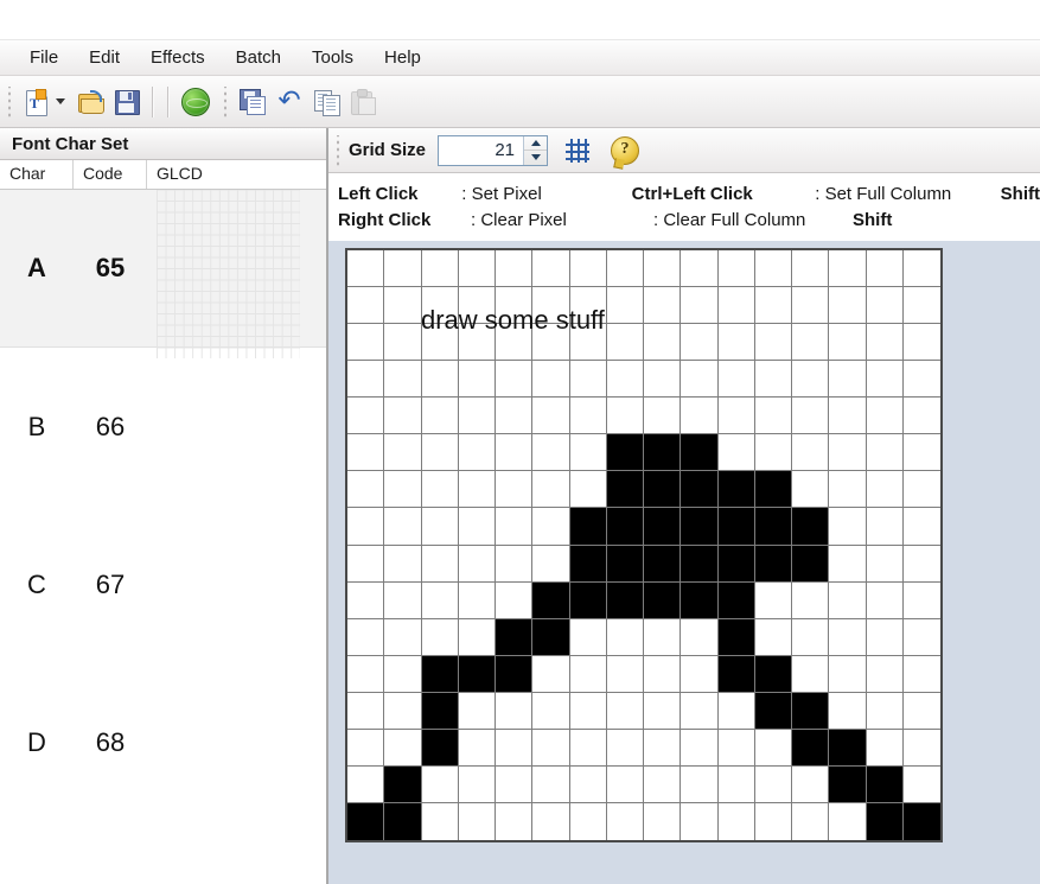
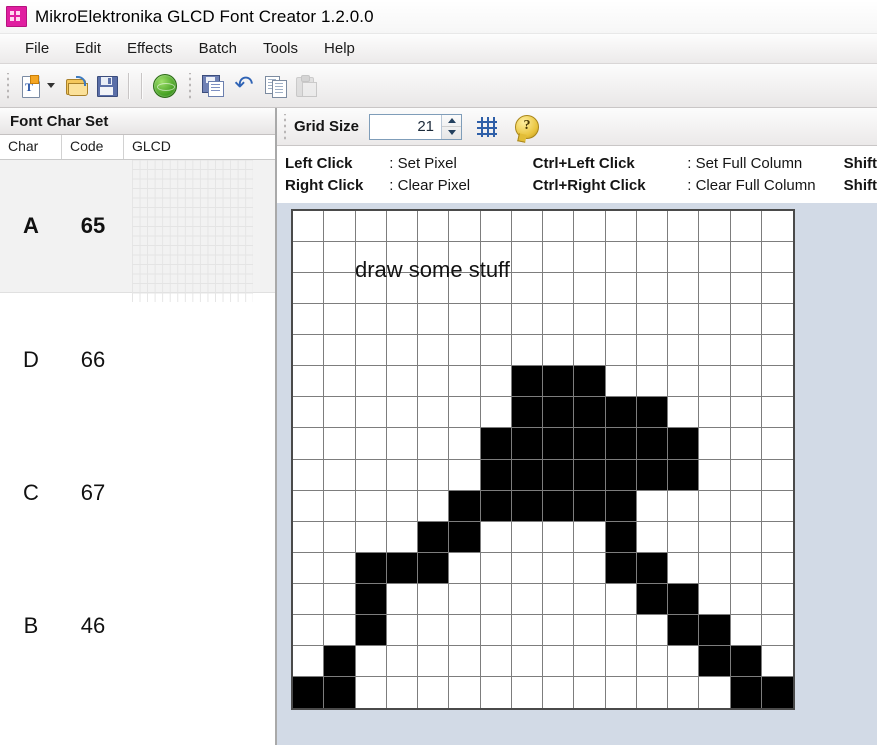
+ MikroElektronika GLCD Font Creator 1.2.0.0
  File
  Edit
  Effects
  Batch
  Tools
  Help
  T
  ↶
  Grid Size
  21
  ?
  Font Char Set
  Char
  Code
  GLCD
  A
  65
- B
+ D
  66
  C
  67
- D
+ B
- 68
+ 46
  Left Click
  : Set Pixel
  Ctrl+Left Click
  : Set Full Column
  Shift
  Right Click
  : Clear Pixel
+ Ctrl+Right Click
  : Clear Full Column
  Shift
  draw some stuff
